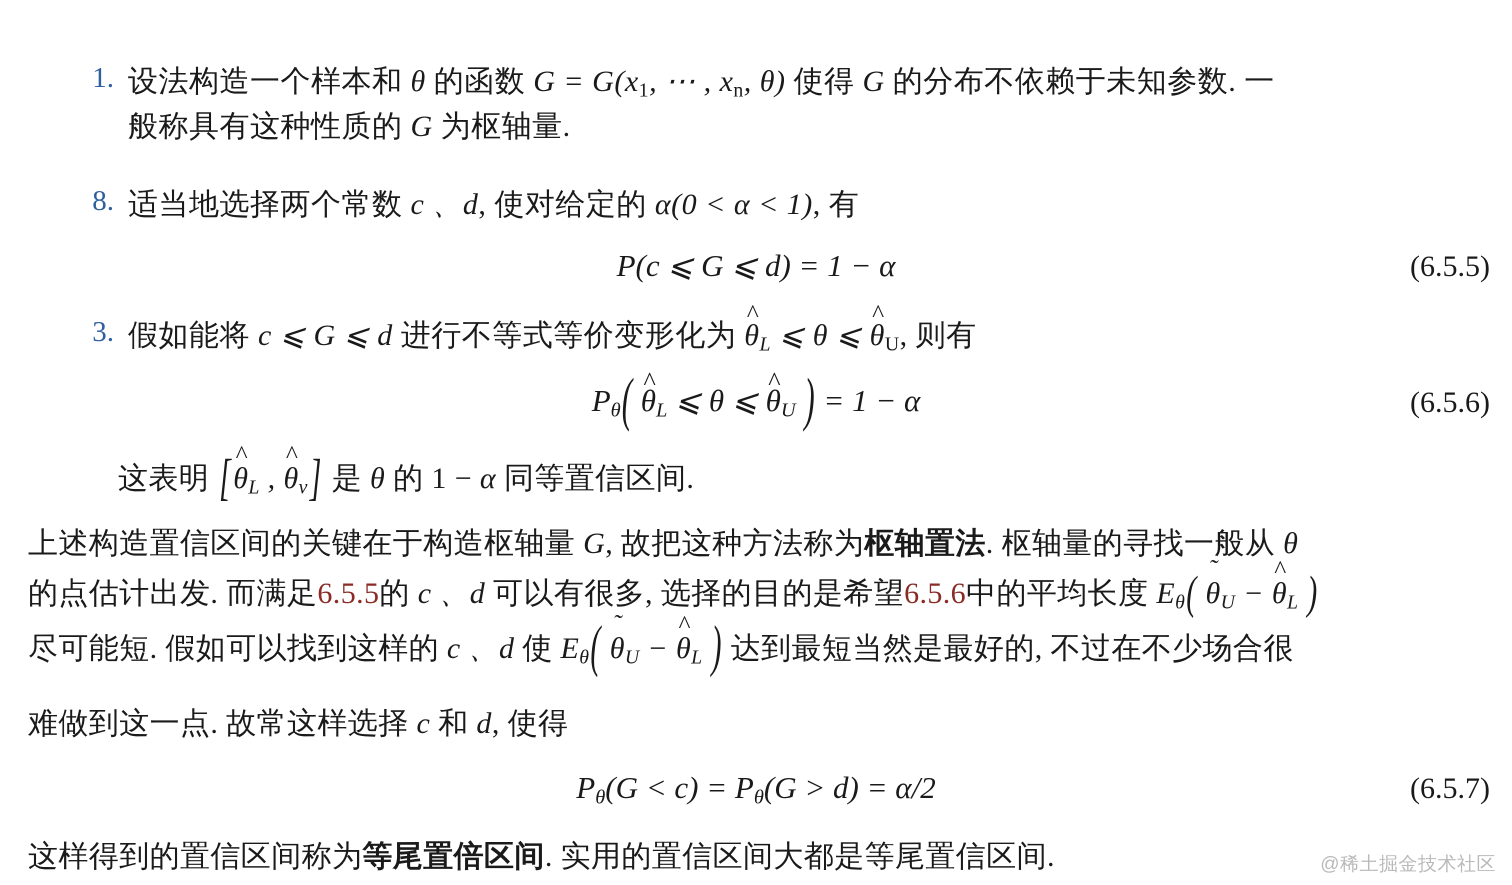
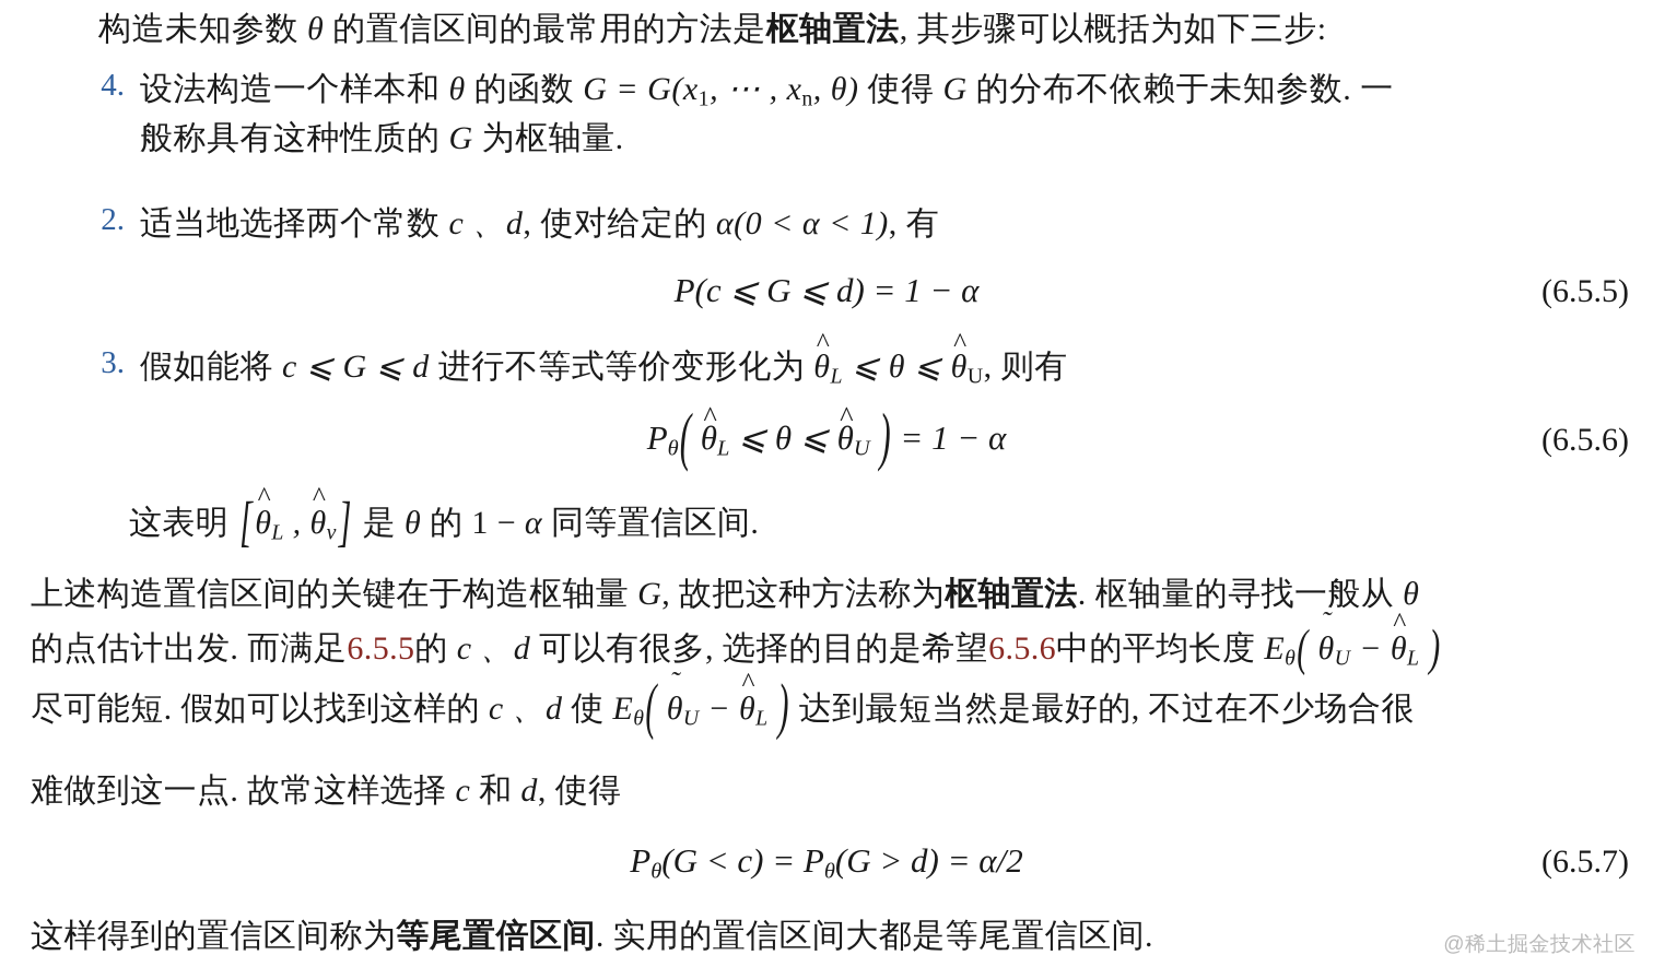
+ 构造未知参数 θ 的置信区间的最常用的方法是枢轴置法, 其步骤可以概括为如下三步:
- 1.
+ 4.
  设法构造一个样本和 θ 的函数 G = G(x1, ⋯ , xn, θ) 使得 G 的分布不依赖于未知参数. 一
  般称具有这种性质的 G 为枢轴量.
- 8.
+ 2.
  适当地选择两个常数 c 、d, 使对给定的 α(0 < α < 1), 有
  P(c ⩽ G ⩽ d) = 1 − α
  (6.5.5)
  3.
  假如能将 c ⩽ G ⩽ d 进行不等式等价变形化为
  ^
  θL ⩽ θ ⩽
  ^
  θU, 则有
  Pθ(
  ^
  θL ⩽ θ ⩽
  ^
  θU ) = 1 − α
  (6.5.6)
  这表明 [
  ^
  θL ,
  ^
  θv] 是 θ 的 1 − α 同等置信区间.
  上述构造置信区间的关键在于构造枢轴量 G, 故把这种方法称为枢轴置法. 枢轴量的寻找一般从 θ
  的点估计出发. 而满足6.5.5的 c 、d 可以有很多, 选择的目的是希望6.5.6中的平均长度 Eθ(
  ˜
  θU −
  ^
  θL )
  尽可能短. 假如可以找到这样的 c 、d 使 Eθ(
  ˜
  θU −
  ^
  θL ) 达到最短当然是最好的, 不过在不少场合很
  难做到这一点. 故常这样选择 c 和 d, 使得
  Pθ(G < c) = Pθ(G > d) = α/2
  (6.5.7)
  这样得到的置信区间称为等尾置倍区间. 实用的置信区间大都是等尾置信区间.
  @稀土掘金技术社区
